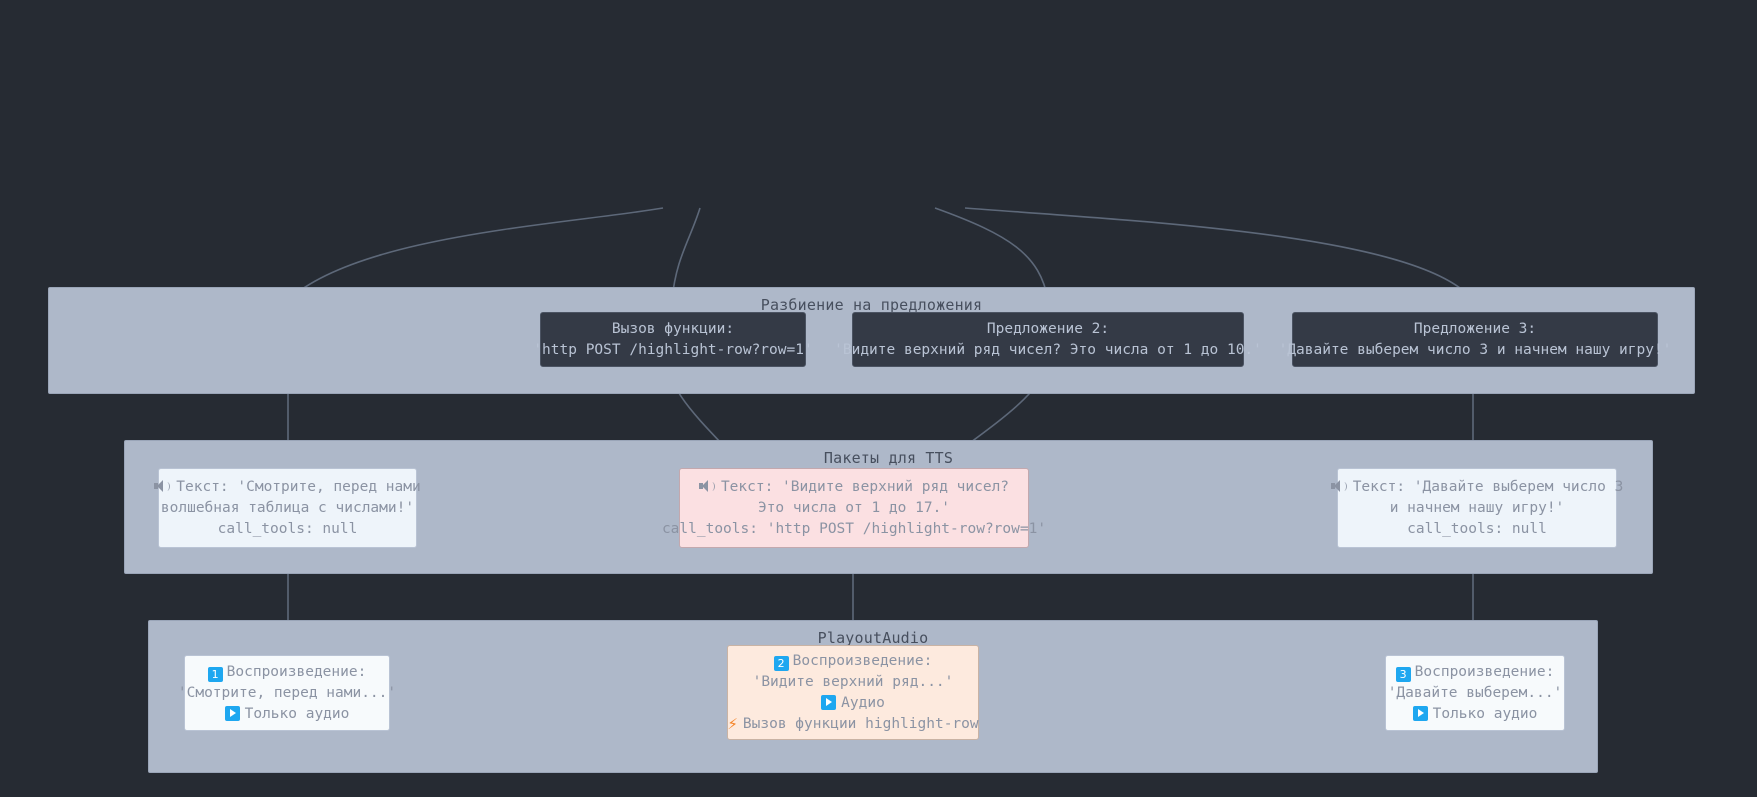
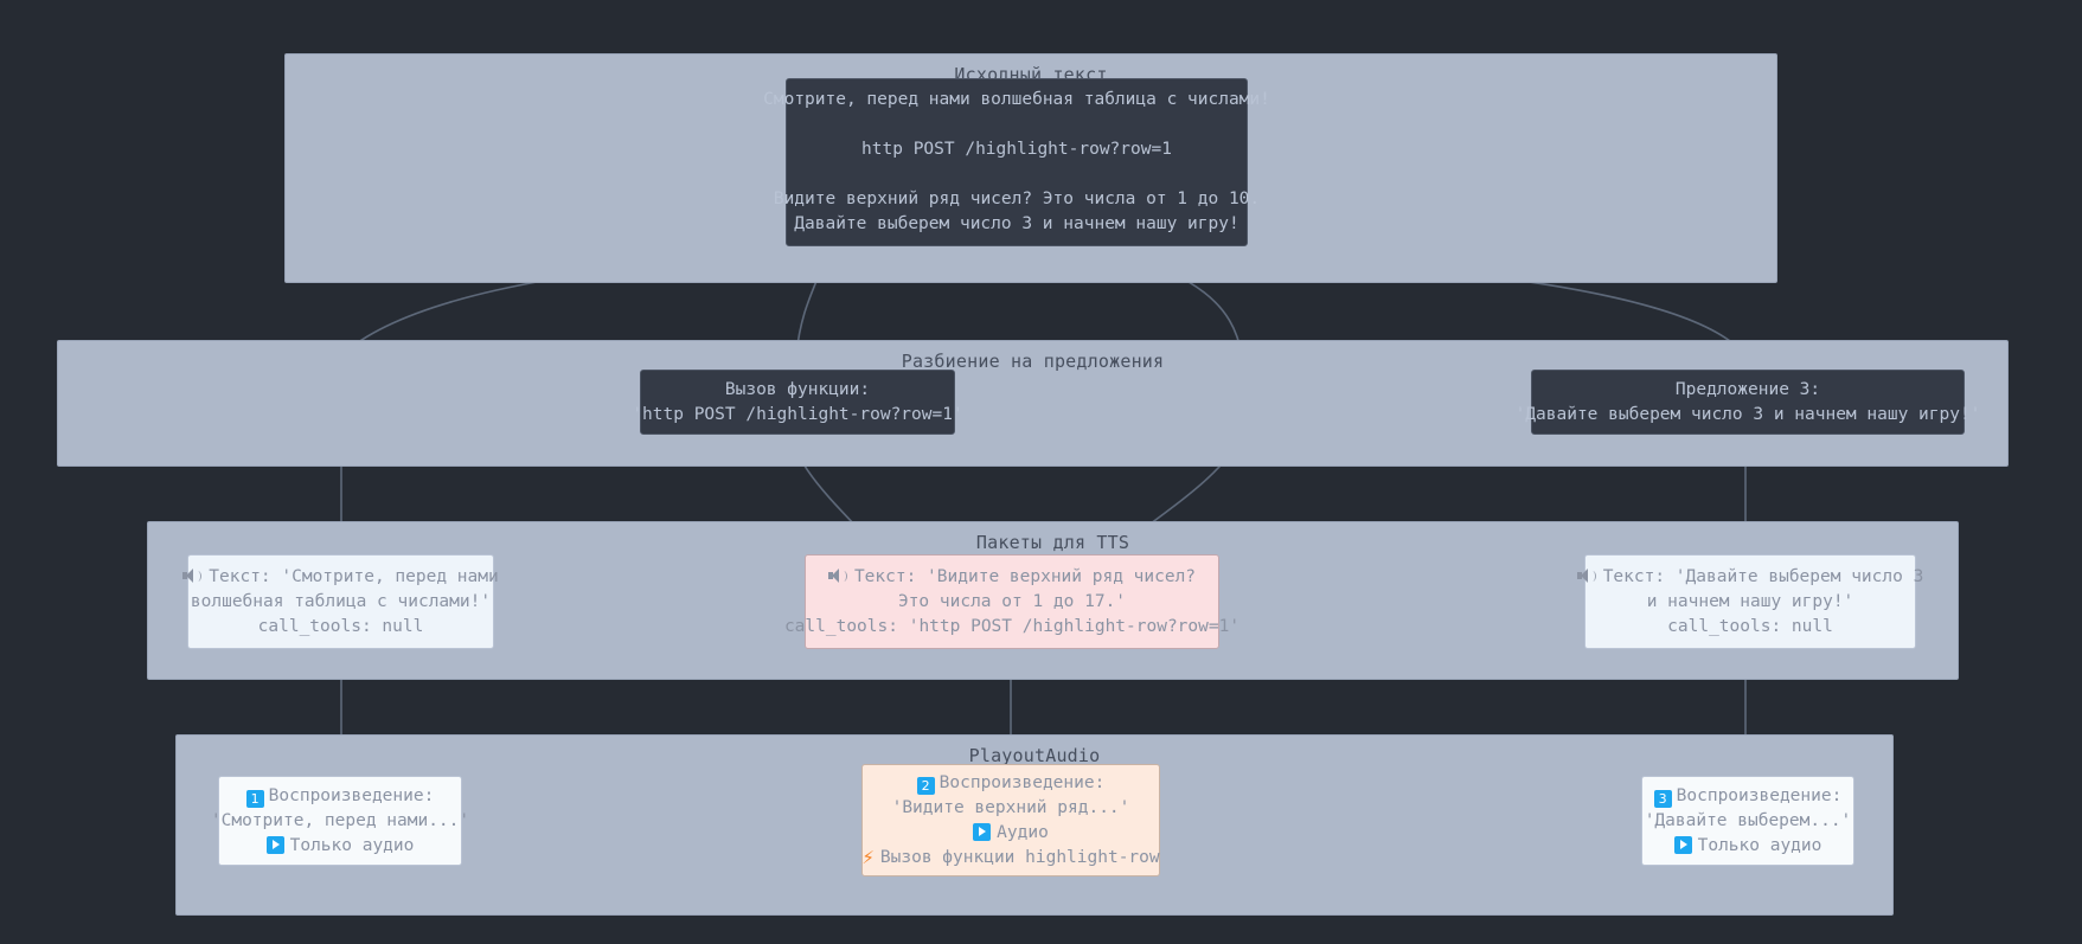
+ Исходный текст
+ Смотрите, перед нами волшебная таблица с числами!
+ http POST /highlight-row?row=1
+ Видите верхний ряд чисел? Это числа от 1 до 10.
+ Давайте выберем число 3 и начнем нашу игру!
  Разбиение на предложения
  Вызов функции:
  'http POST /highlight-row?row=1'
- Предложение 2:
- 'Видите верхний ряд чисел? Это числа от 1 до 10.'
  Предложение 3:
  'Давайте выберем число 3 и начнем нашу игру!'
  Пакеты для TTS
  Текст: 'Смотрите, перед нами
  волшебная таблица с числами!'
  call_tools: null
  Текст: 'Видите верхний ряд чисел?
  Это числа от 1 до 17.'
  call_tools: 'http POST /highlight-row?row=1'
  Текст: 'Давайте выберем число 3
  и начнем нашу игру!'
  call_tools: null
  PlayoutAudio
  1 Воспроизведение:
  'Смотрите, перед нами...'
  Только аудио
  2 Воспроизведение:
  'Видите верхний ряд...'
  Аудио
  ⚡ Вызов функции highlight-row
  3 Воспроизведение:
  'Давайте выберем...'
  Только аудио
